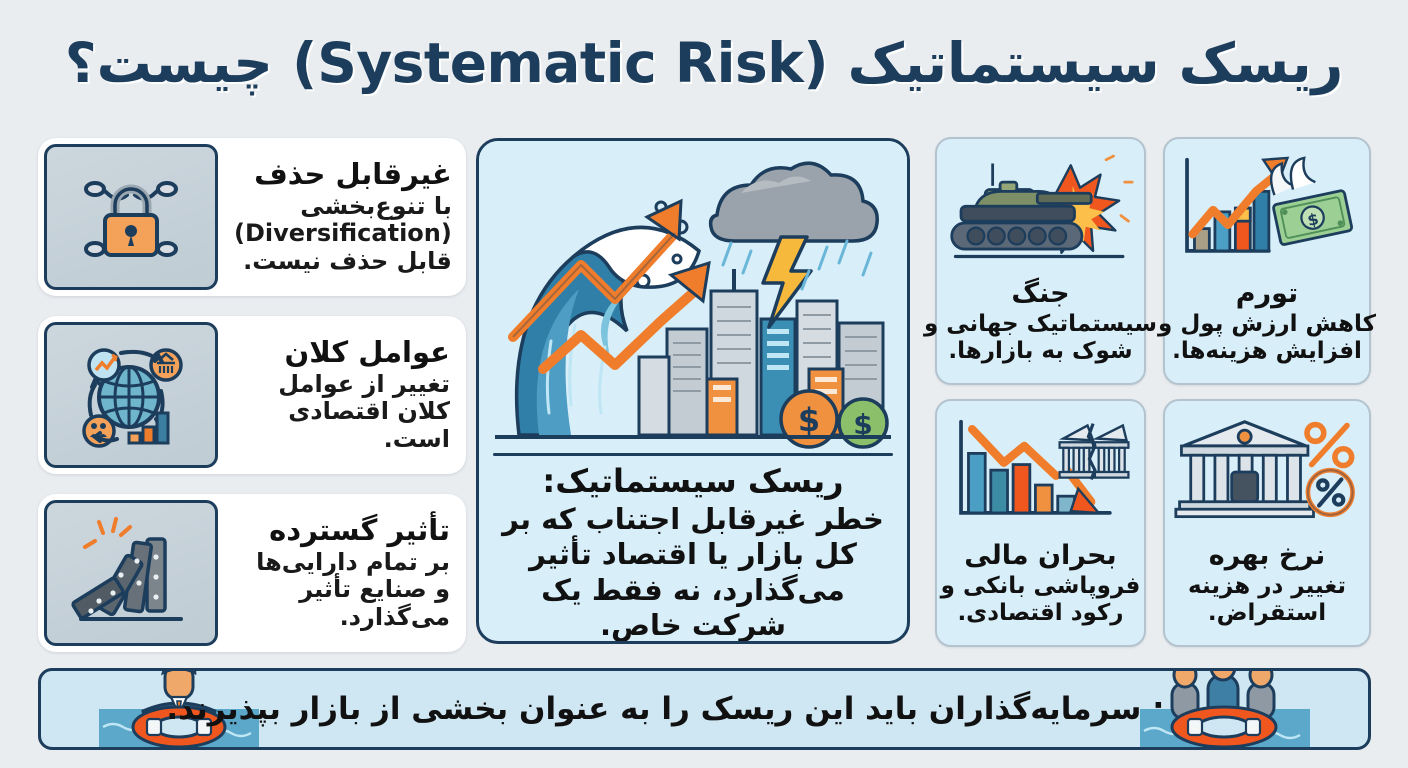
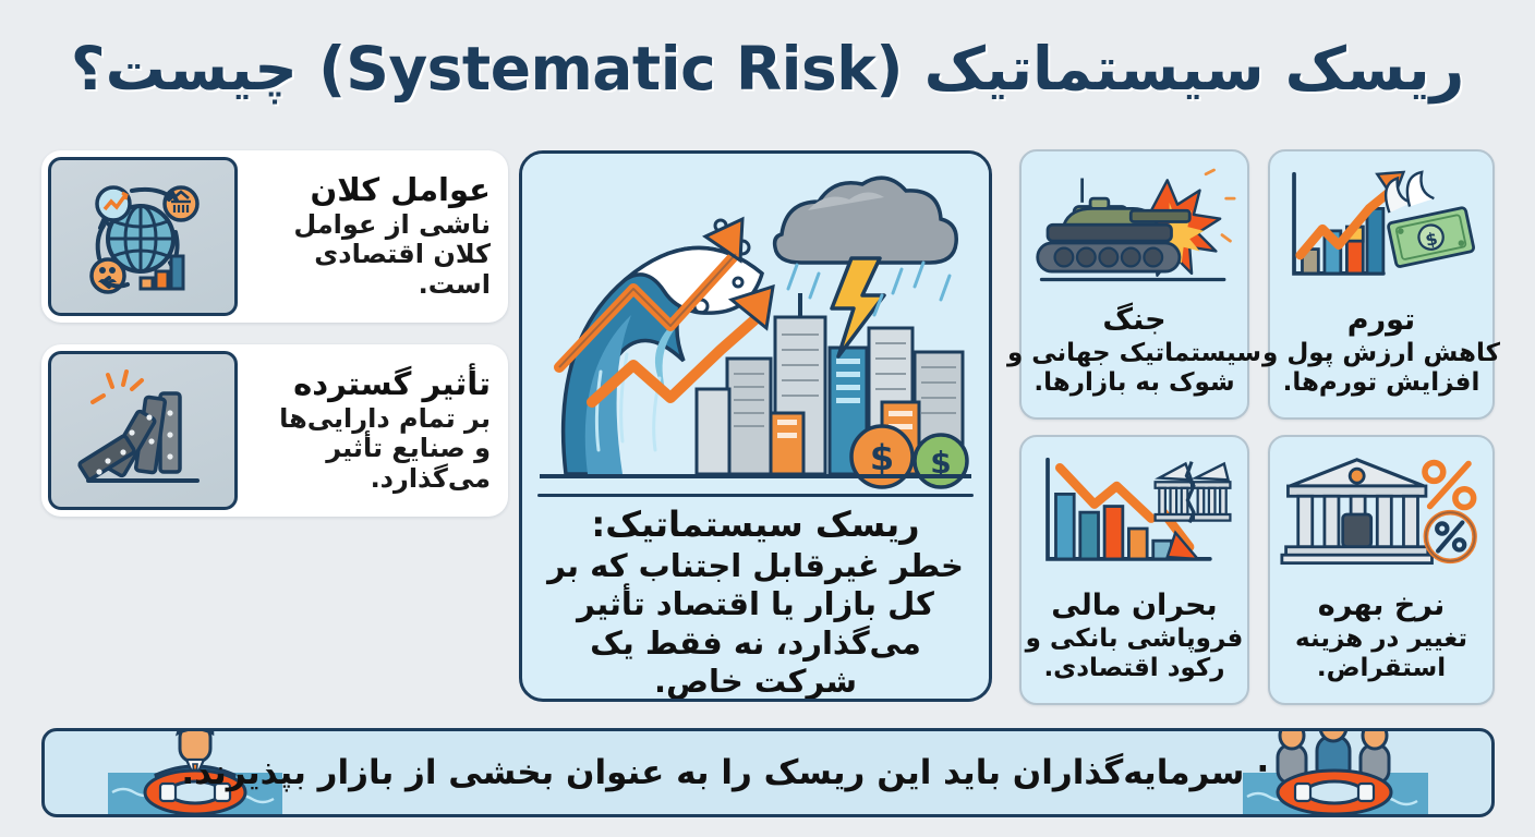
  ریسک سیستماتیک (Systematic Risk) چیست؟
- غیرقابل حذف
- با تنوع‌بخشی (Diversification) قابل حذف نیست.
  عوامل کلان
- تغییر از عوامل کلان اقتصادی است.
+ ناشی از عوامل کلان اقتصادی است.
  تأثیر گسترده
  بر تمام دارایی‌ها و صنایع تأثیر میگذارد.
  $
  $
  ریسک سیستماتیک:
  خطر غیرقابل اجتناب که بر کل بازار یا اقتصاد تأثیر می‌گذارد، نه فقط یک شرکت خاص.
  جنگ
  سیستماتیک جهانی و شوک به بازارها.
  تورم
- کاهش ارزش پول و افزایش هزینه‌ها.
+ کاهش ارزش پول و افزایش تورم‌ها.
  بحران مالی
  فروپاشی بانکی و رکود اقتصادی.
  نرخ بهره
  تغییر در هزینه استقراض.
  سرمایه‌گذاران باید این ریسک را به عنوان بخشی از بازار بپذیرند.
